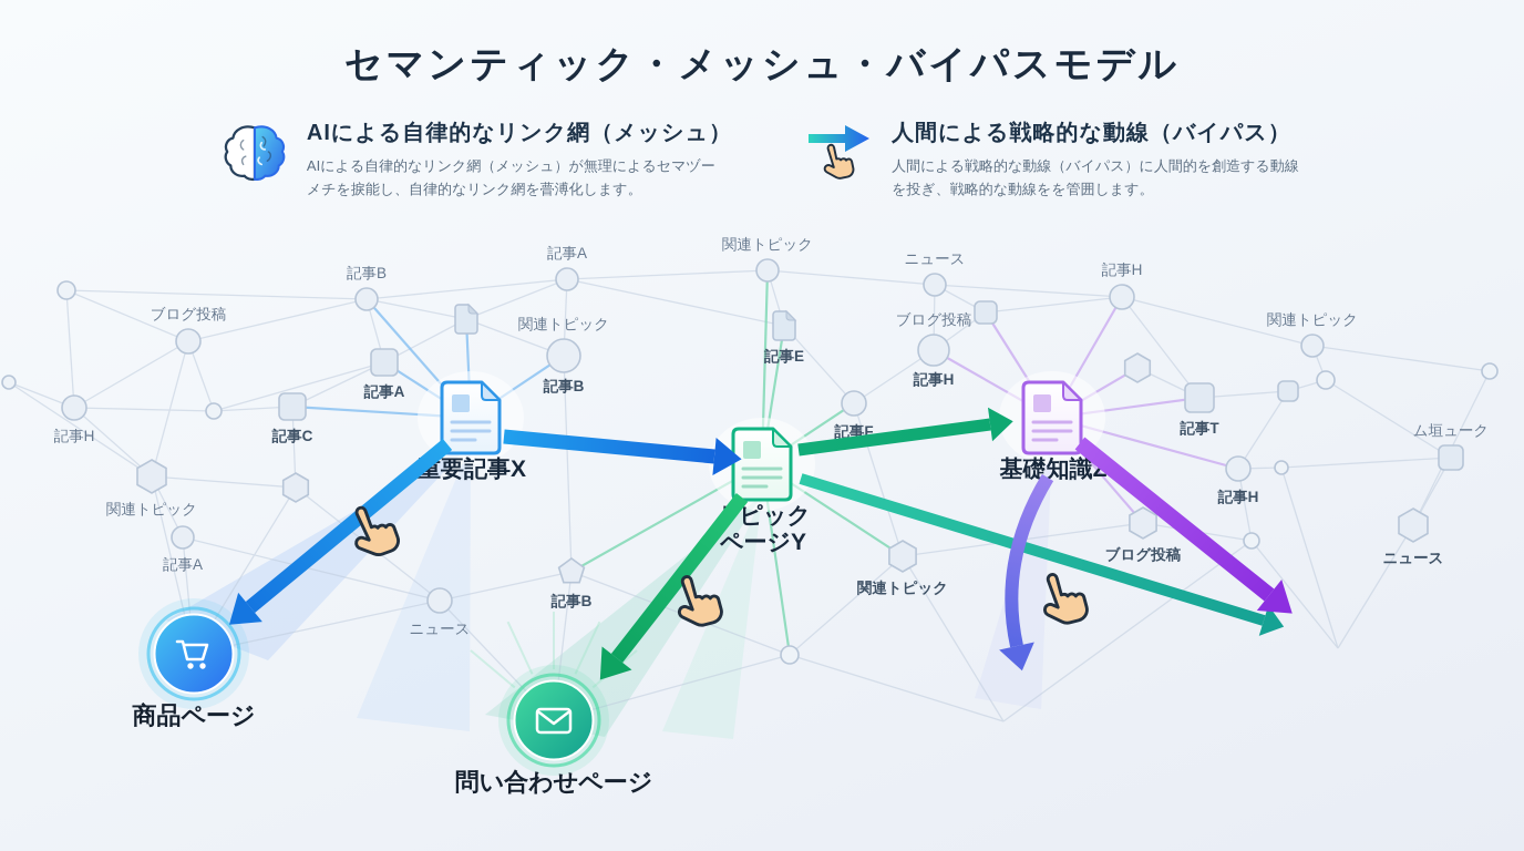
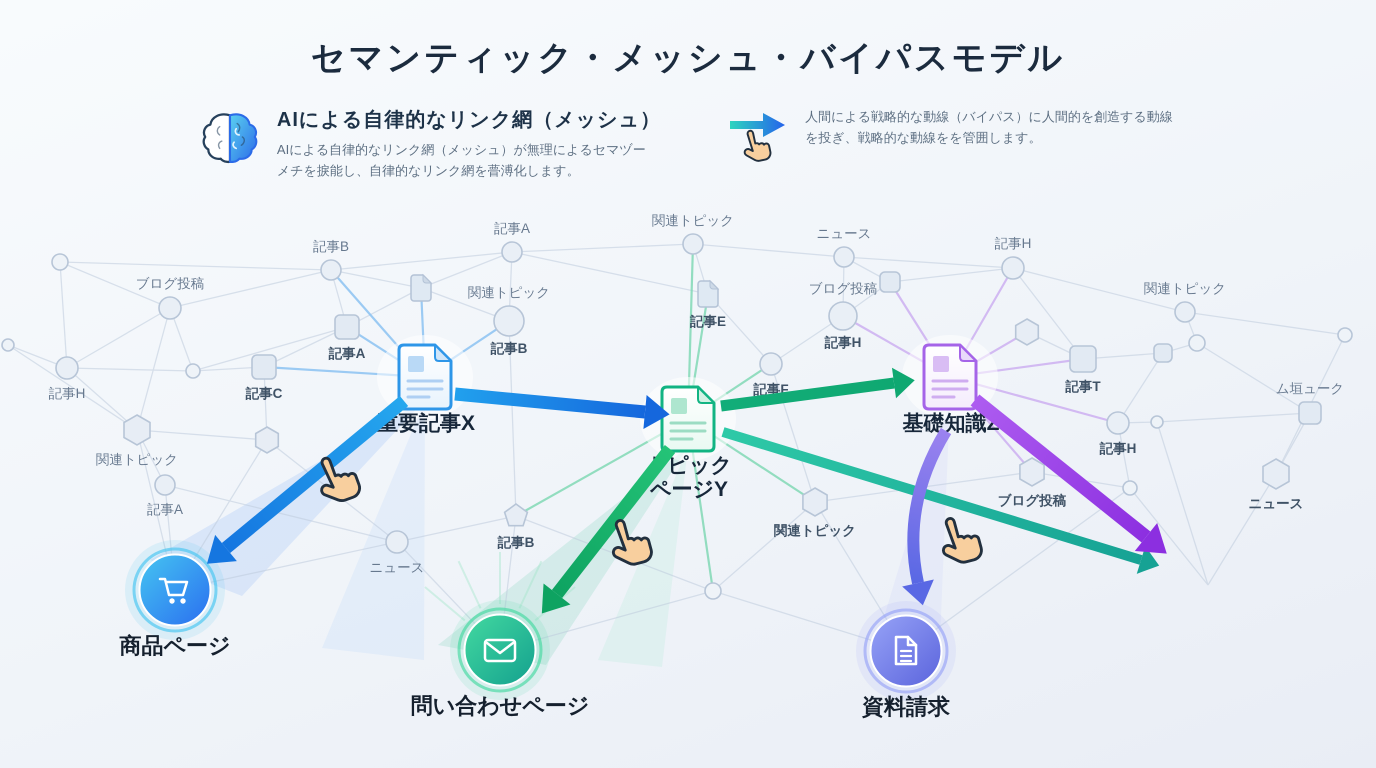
  セマンティック・メッシュ・バイパスモデル
  AIによる自律的なリンク網（メッシュ）
  AIによる自律的なリンク網（メッシュ）が無理によるセマヅーメチを捩能し、自律的なリンク網を瞢溥化します。
- 人間による戦略的な動線（バイパス）
  人間による戦略的な動線（バイパス）に人間的を創造する動線を投ぎ、戦略的な動線をを管囲します。
  ブログ投稿
  記事B
  記事A
  関連トピック
  記事B
  記事A
  記事C
  記事H
  関連トピック
  記事A
  ニュース
  記事B
  関連トピック
  記事F
  記事E
  関連トピック
  ニュース
  ブログ投稿
  記事H
  記事H
  記事T
  関連トピック
  記事H
  ブログ投稿
  ニュース
  ム垣ューク
  重要記事X
  ピック
  ページY
  基礎知識Z
  商品ページ
  問い合わせページ
+ 資料請求
